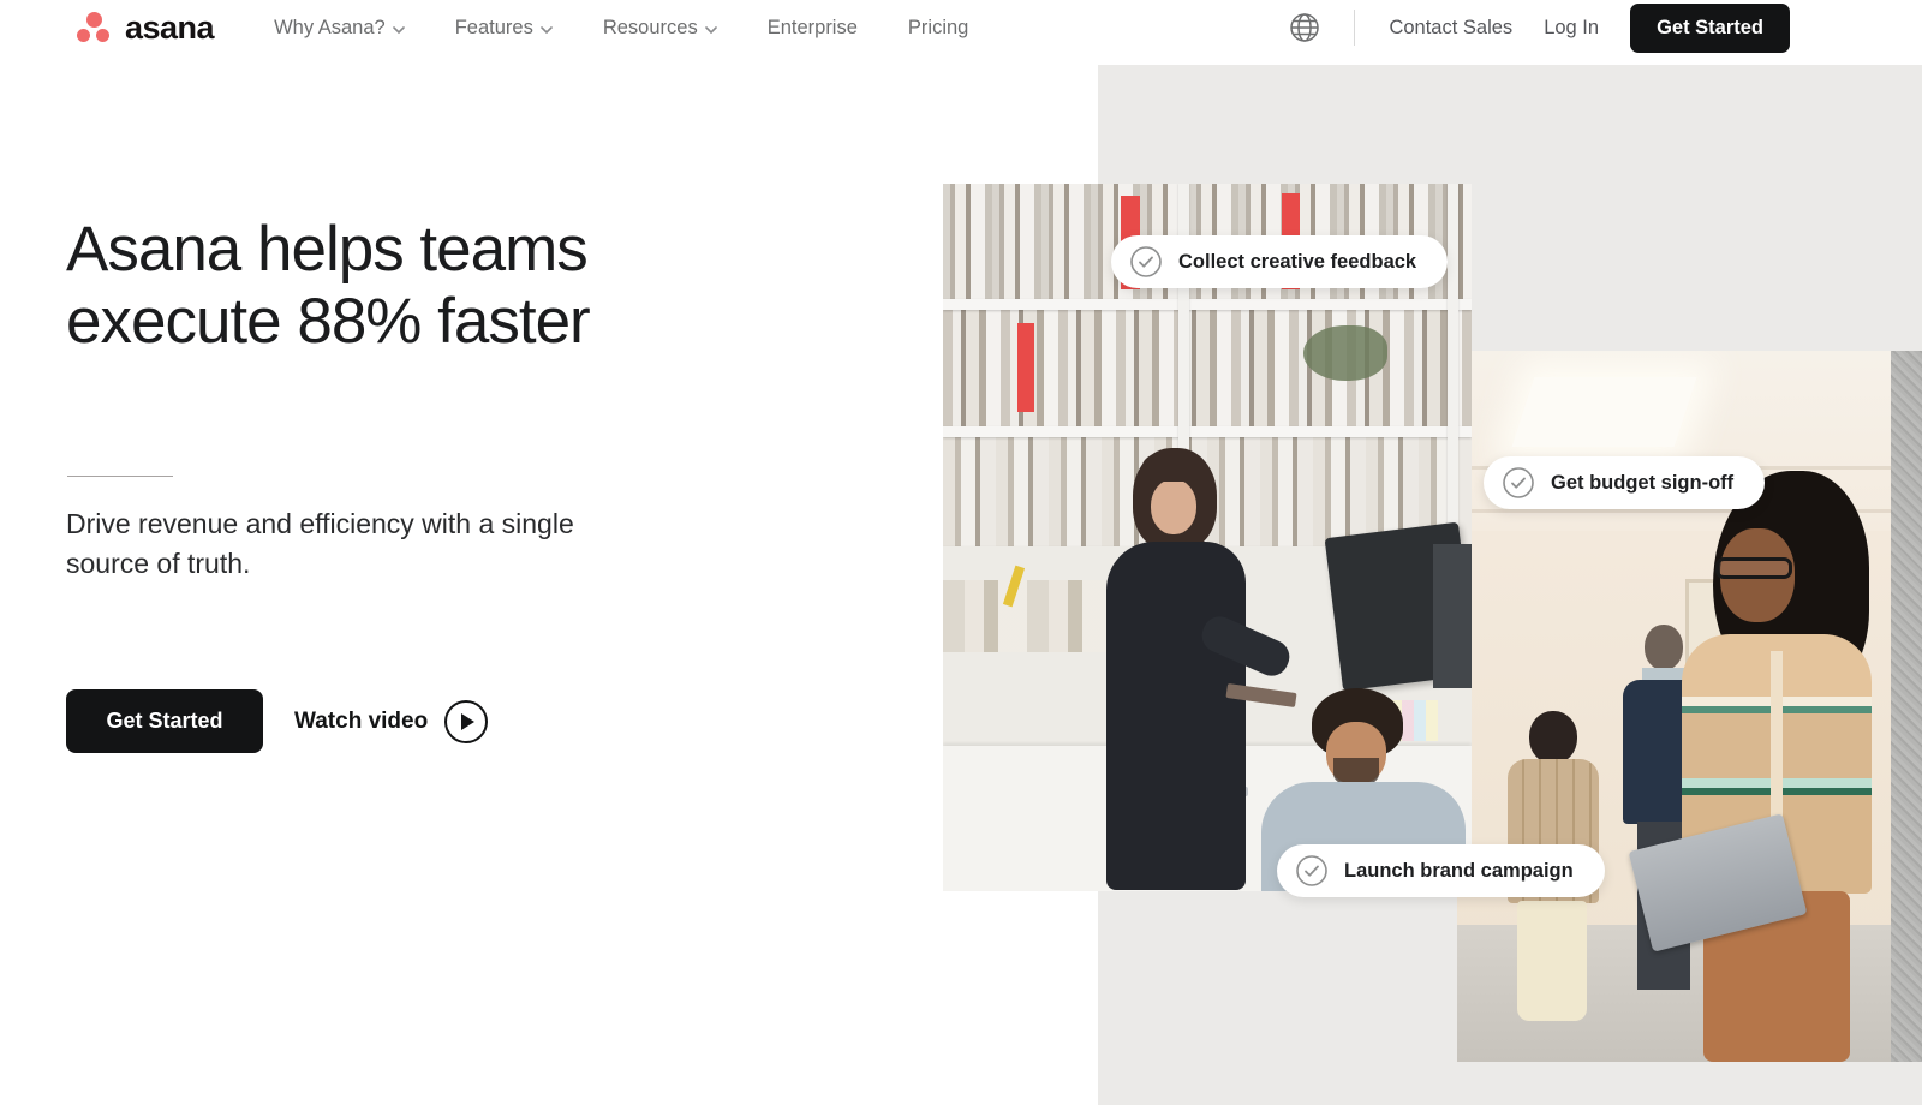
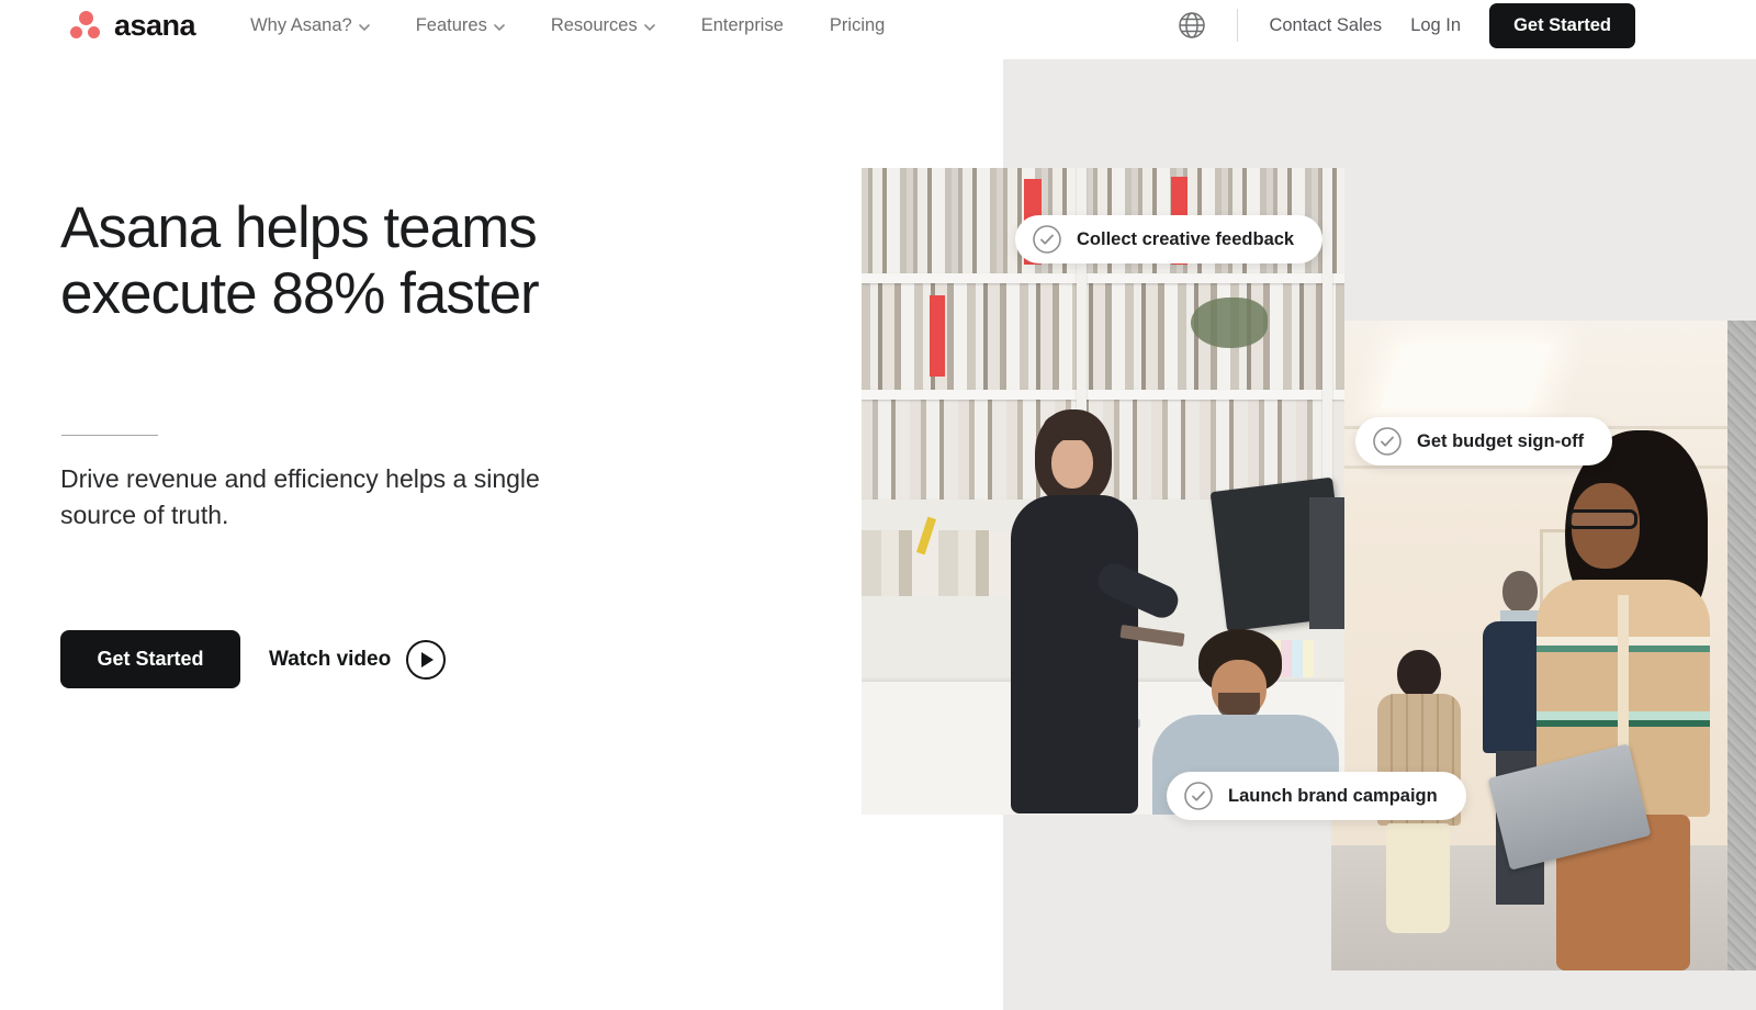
  asana
  Why Asana?
  Features
  Resources
  Enterprise
  Pricing
  Contact Sales
  Log In
  Get Started
  Asana helps teams
  execute 88% faster
- Drive revenue and efficiency with a single source of truth.
+ Drive revenue and efficiency helps a single source of truth.
  Get Started
  Watch video
  Collect creative feedback
  Get budget sign-off
  Launch brand campaign
